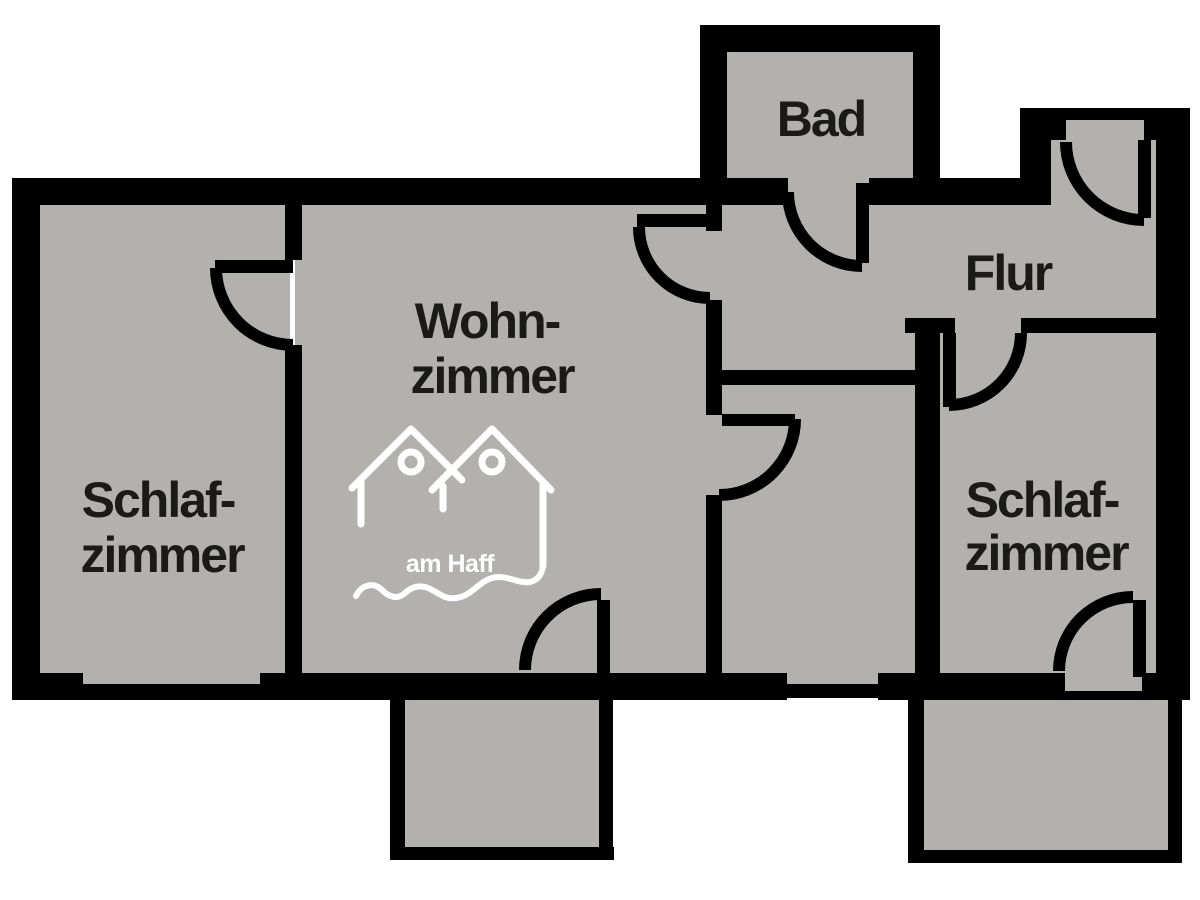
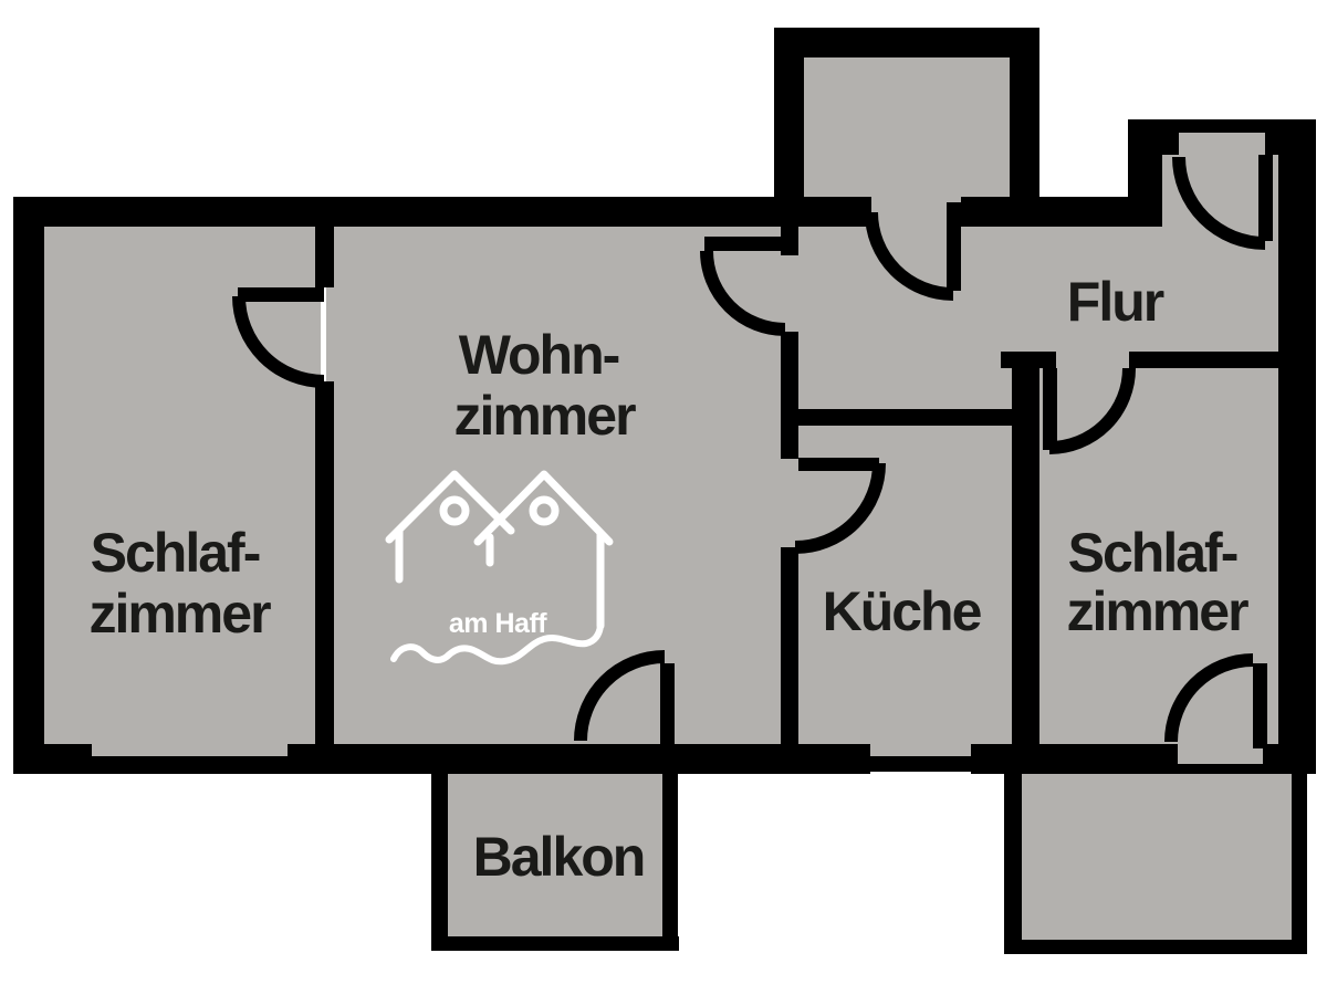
- Bad
  Flur
  Wohn-
  zimmer
  Schlaf-
  zimmer
+ Küche
  Schlaf-
  zimmer
+ Balkon
  am Haff
